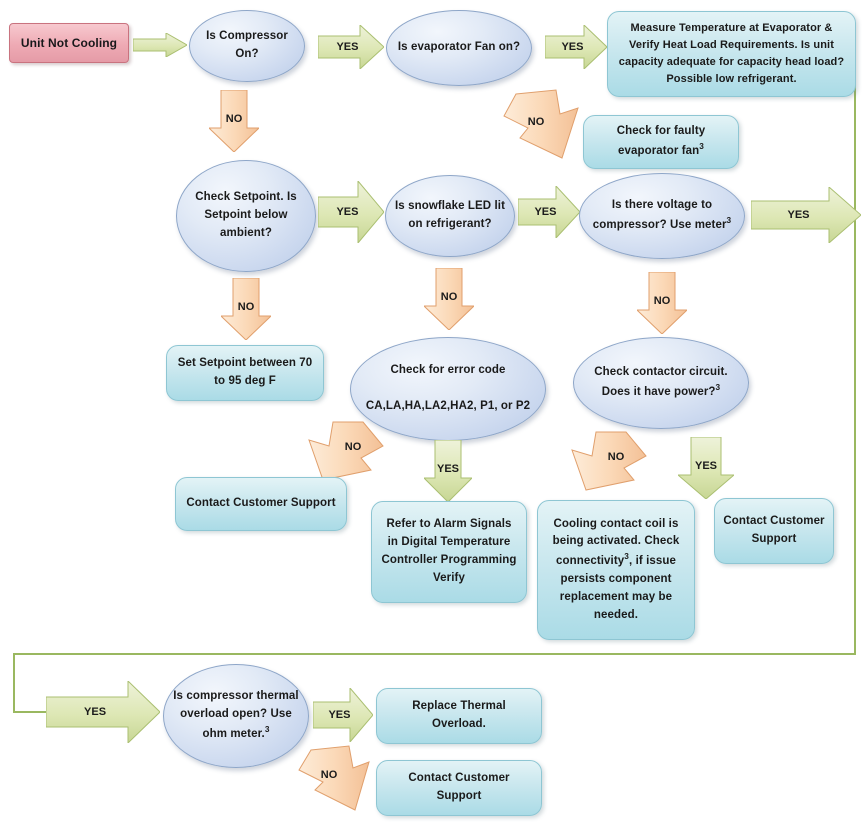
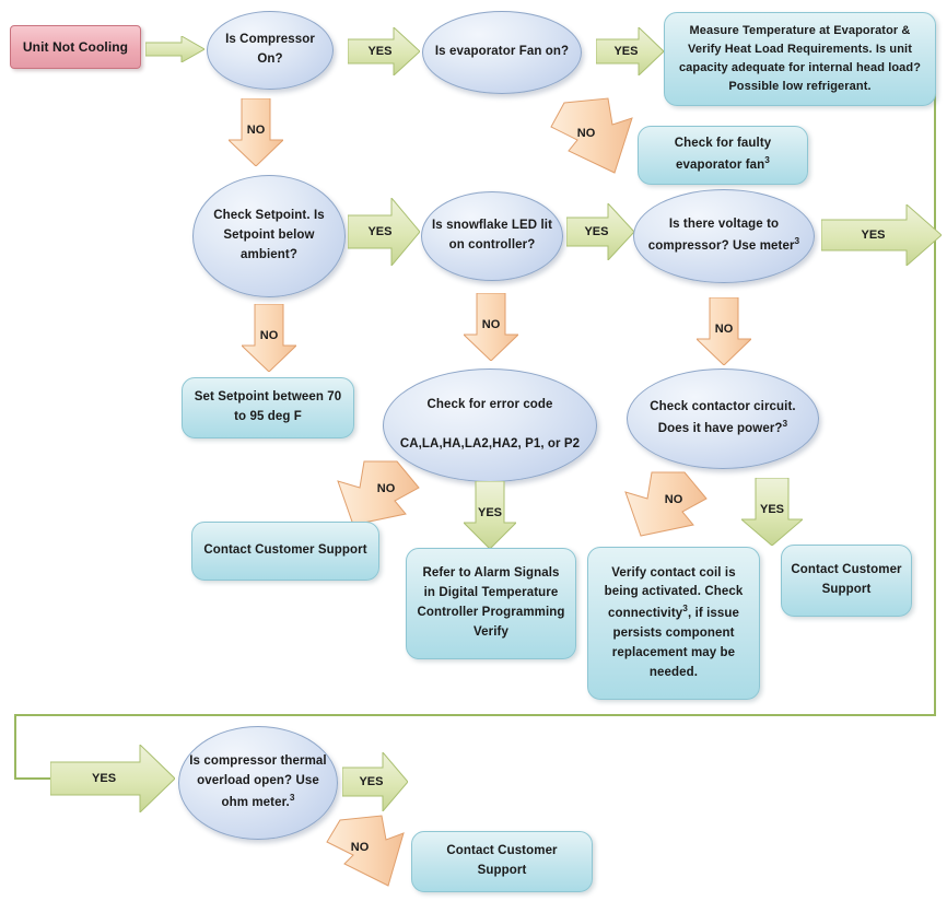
  Unit Not Cooling
  Is Compressor On?
  YES
  Is evaporator Fan on?
  YES
- Measure Temperature at Evaporator & Verify Heat Load Requirements. Is unit capacity adequate for capacity head load? Possible low refrigerant.
+ Measure Temperature at Evaporator & Verify Heat Load Requirements. Is unit capacity adequate for internal head load? Possible low refrigerant.
  NO
  NO
  Check for faulty evaporator fan3
  Check Setpoint. Is Setpoint below ambient?
  YES
- Is snowflake LED lit on refrigerant?
+ Is snowflake LED lit on controller?
  YES
  Is there voltage to compressor? Use meter3
  YES
  NO
  NO
  NO
  Set Setpoint between 70 to 95 deg F
  Check for error code
  CA,LA,HA,LA2,HA2, P1, or P2
  Check contactor circuit. Does it have power?3
  NO
  YES
  NO
  YES
  Contact Customer Support
  Refer to Alarm Signals in Digital Temperature Controller Programming Verify
- Cooling contact coil is being activated. Check connectivity3, if issue persists component replacement may be needed.
+ Verify contact coil is being activated. Check connectivity3, if issue persists component replacement may be needed.
  Contact Customer Support
  YES
  Is compressor thermal overload open? Use ohm meter.3
  YES
- Replace Thermal Overload.
  NO
  Contact Customer Support
